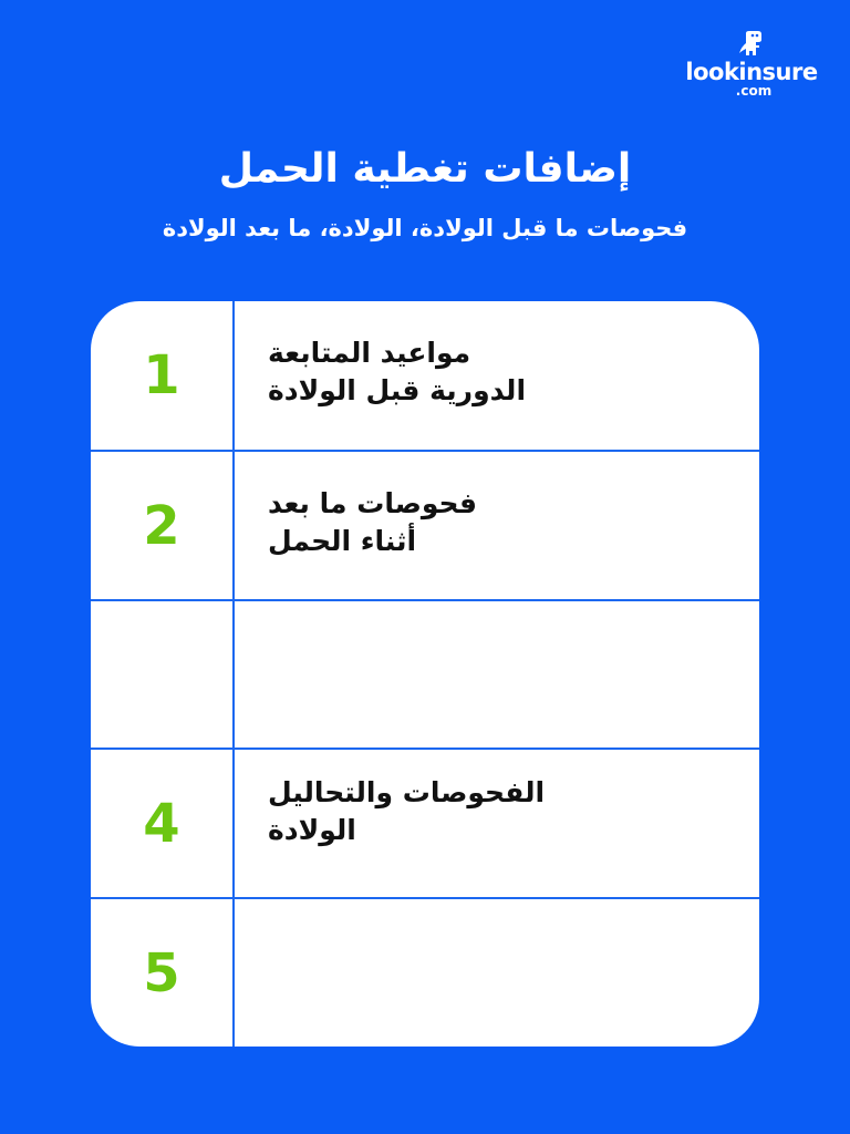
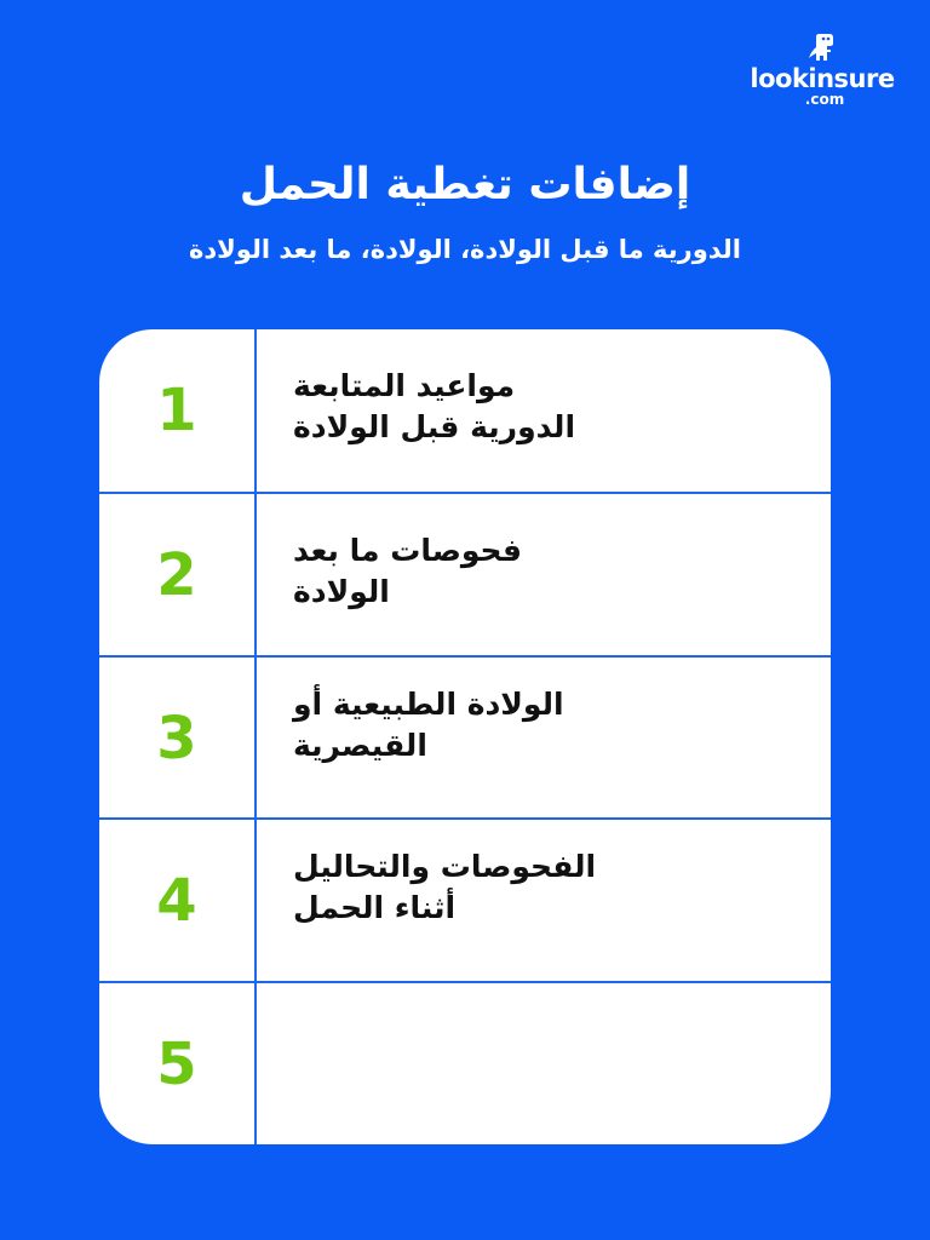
  lookinsure
  .com
  إضافات تغطية الحمل
- فحوصات ما قبل الولادة، الولادة، ما بعد الولادة
+ الدورية ما قبل الولادة، الولادة، ما بعد الولادة
  1
  مواعيد المتابعة
  الدورية قبل الولادة
  2
  فحوصات ما بعد
- أثناء الحمل
+ الولادة
+ 3
+ الولادة الطبيعية أو
+ القيصرية
  4
  الفحوصات والتحاليل
- الولادة
+ أثناء الحمل
  5
